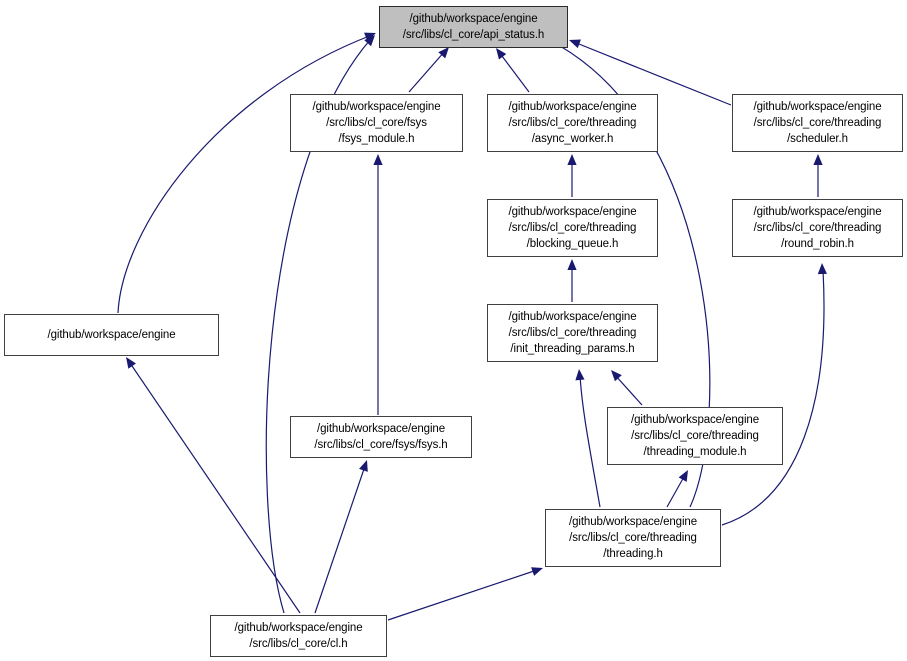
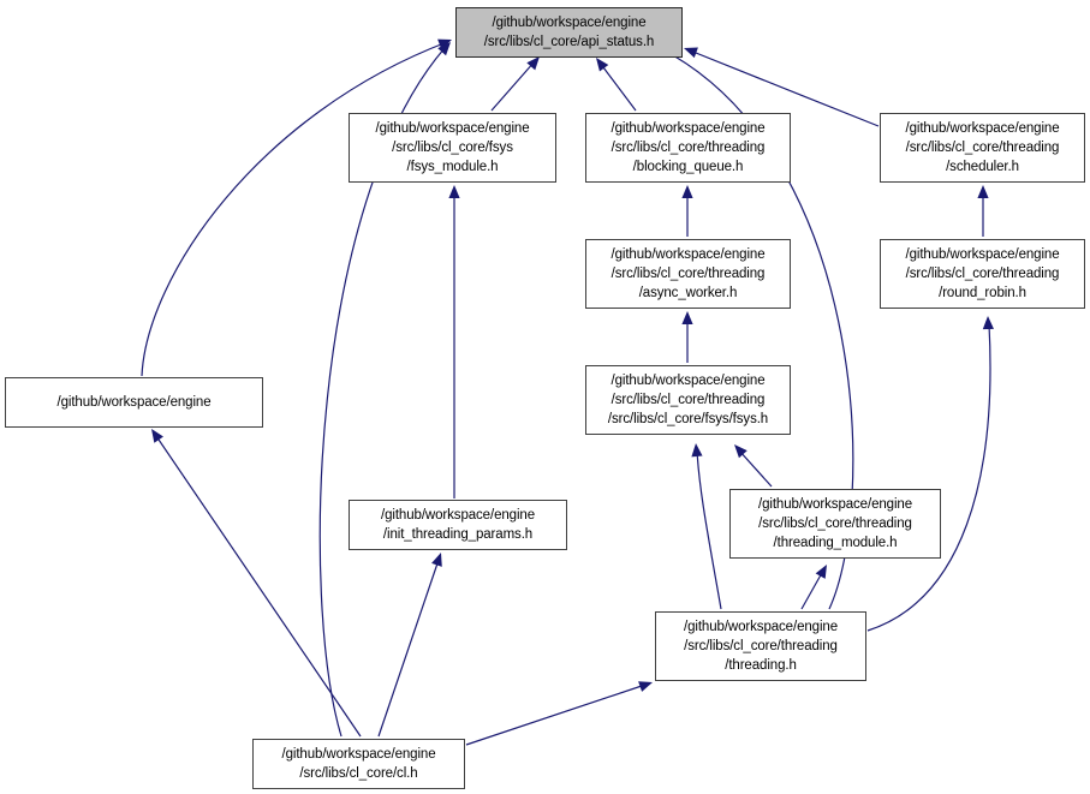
  /github/workspace/engine
  /src/libs/cl_core/api_status.h
  /github/workspace/engine
  /src/libs/cl_core/fsys
  /fsys_module.h
  /github/workspace/engine
  /src/libs/cl_core/threading
- /async_worker.h
+ /blocking_queue.h
  /github/workspace/engine
  /src/libs/cl_core/threading
  /scheduler.h
  /github/workspace/engine
  /src/libs/cl_core/threading
- /blocking_queue.h
+ /async_worker.h
  /github/workspace/engine
  /src/libs/cl_core/threading
  /round_robin.h
  /github/workspace/engine
  /github/workspace/engine
  /src/libs/cl_core/threading
- /init_threading_params.h
+ /src/libs/cl_core/fsys/fsys.h
  /github/workspace/engine
- /src/libs/cl_core/fsys/fsys.h
+ /init_threading_params.h
  /github/workspace/engine
  /src/libs/cl_core/threading
  /threading_module.h
  /github/workspace/engine
  /src/libs/cl_core/threading
  /threading.h
  /github/workspace/engine
  /src/libs/cl_core/cl.h
